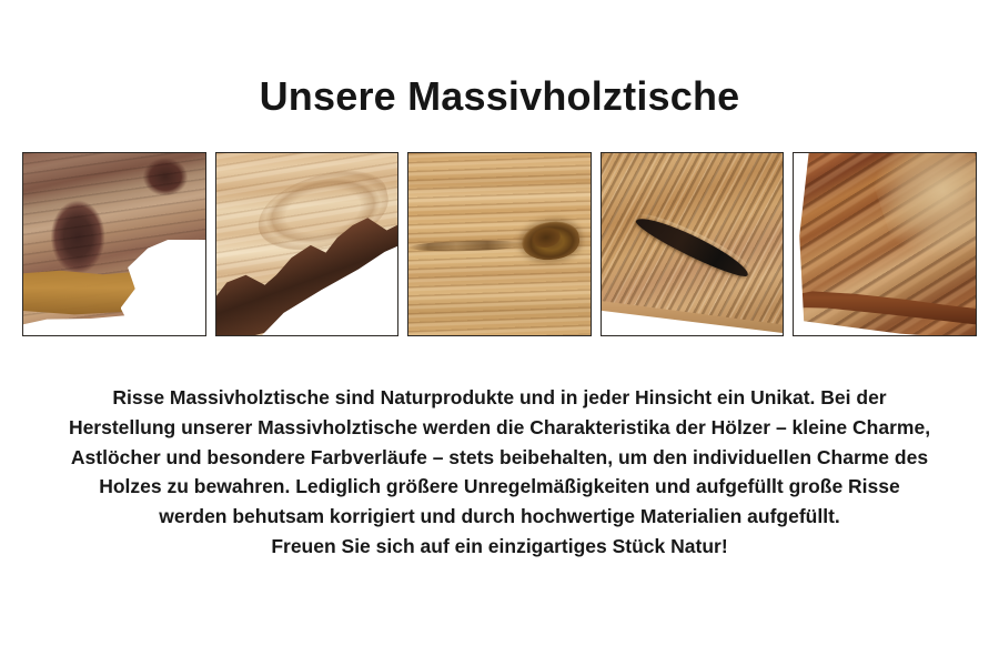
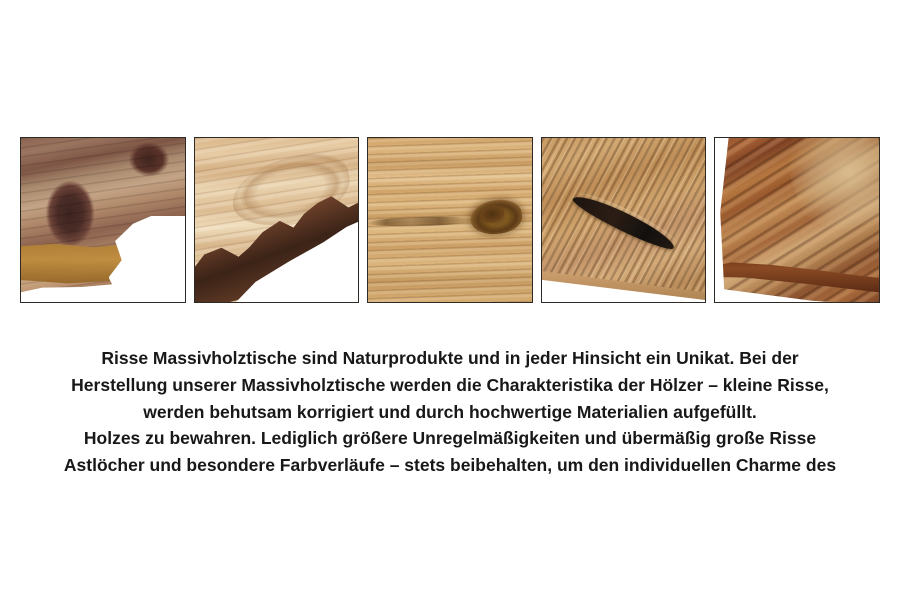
- Unsere Massivholztische
  Risse Massivholztische sind Naturprodukte und in jeder Hinsicht ein Unikat. Bei der
- Herstellung unserer Massivholztische werden die Charakteristika der Hölzer – kleine Charme,
+ Herstellung unserer Massivholztische werden die Charakteristika der Hölzer – kleine Risse,
- Astlöcher und besondere Farbverläufe – stets beibehalten, um den individuellen Charme des
+ werden behutsam korrigiert und durch hochwertige Materialien aufgefüllt.
- Holzes zu bewahren. Lediglich größere Unregelmäßigkeiten und aufgefüllt große Risse
+ Holzes zu bewahren. Lediglich größere Unregelmäßigkeiten und übermäßig große Risse
- werden behutsam korrigiert und durch hochwertige Materialien aufgefüllt.
+ Astlöcher und besondere Farbverläufe – stets beibehalten, um den individuellen Charme des
- Freuen Sie sich auf ein einzigartiges Stück Natur!
